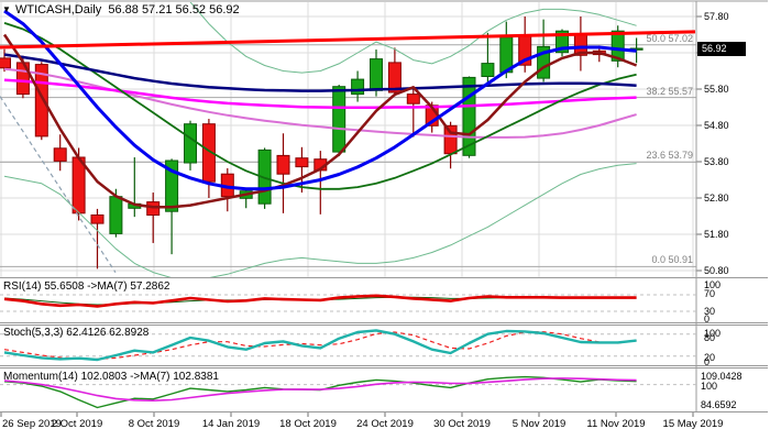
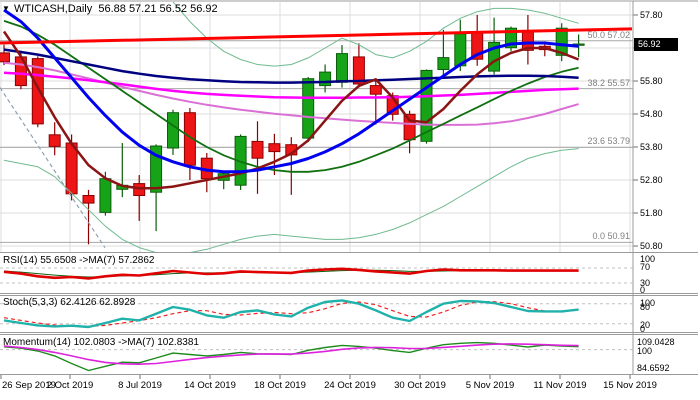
  ▼
  WTICASH,Daily 56.88 57.21 56.52 56.92
  56.92
  RSI(14) 55.6508 ->MA(7) 57.2862
  Stoch(5,3,3) 62.4126 62.8928
  Momentum(14) 102.0803 ->MA(7) 102.8381
  57.80
  55.80
  54.80
  53.80
  52.80
  51.80
  50.80
  50.0 57.02
  38.2 55.57
  23.6 53.79
  0.0 50.91
  26 Sep 2019
  2 Oct 2019
- 8 Oct 2019
+ 8 Jul 2019
- 14 Jan 2019
+ 14 Oct 2019
  18 Oct 2019
  24 Oct 2019
  30 Oct 2019
  5 Nov 2019
  11 Nov 2019
- 15 May 2019
+ 15 Nov 2019
  100
  70
  30
  0
  100
  80
  20
  0
  109.0428
  100
  84.6592
